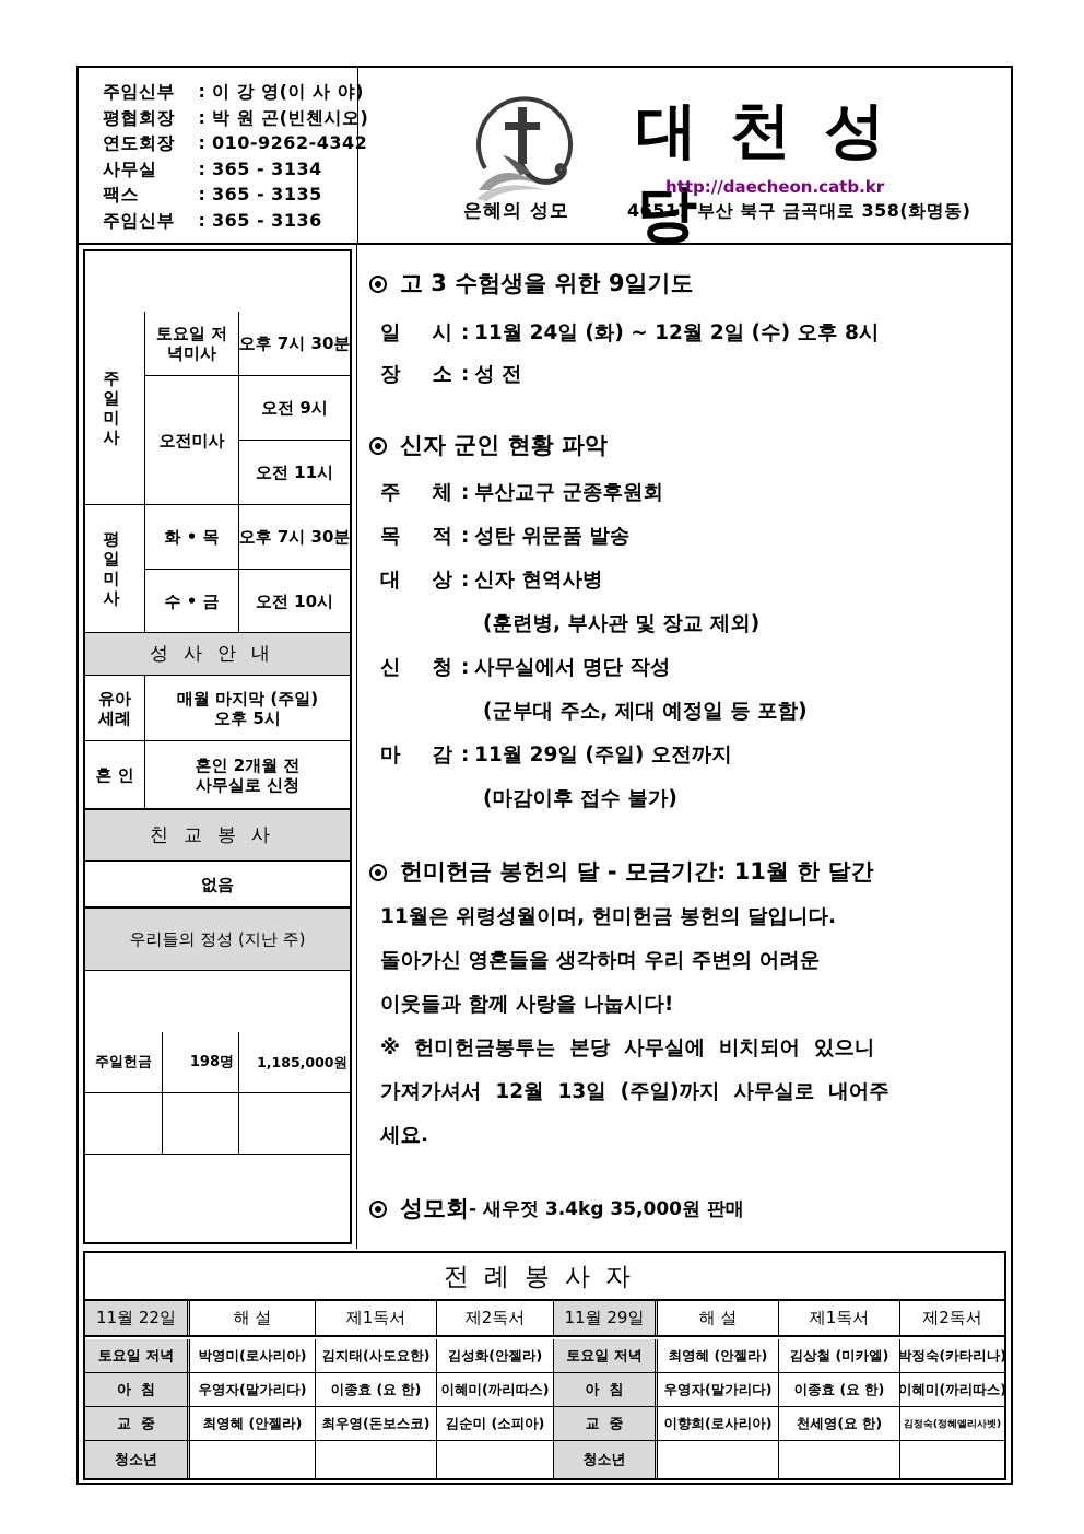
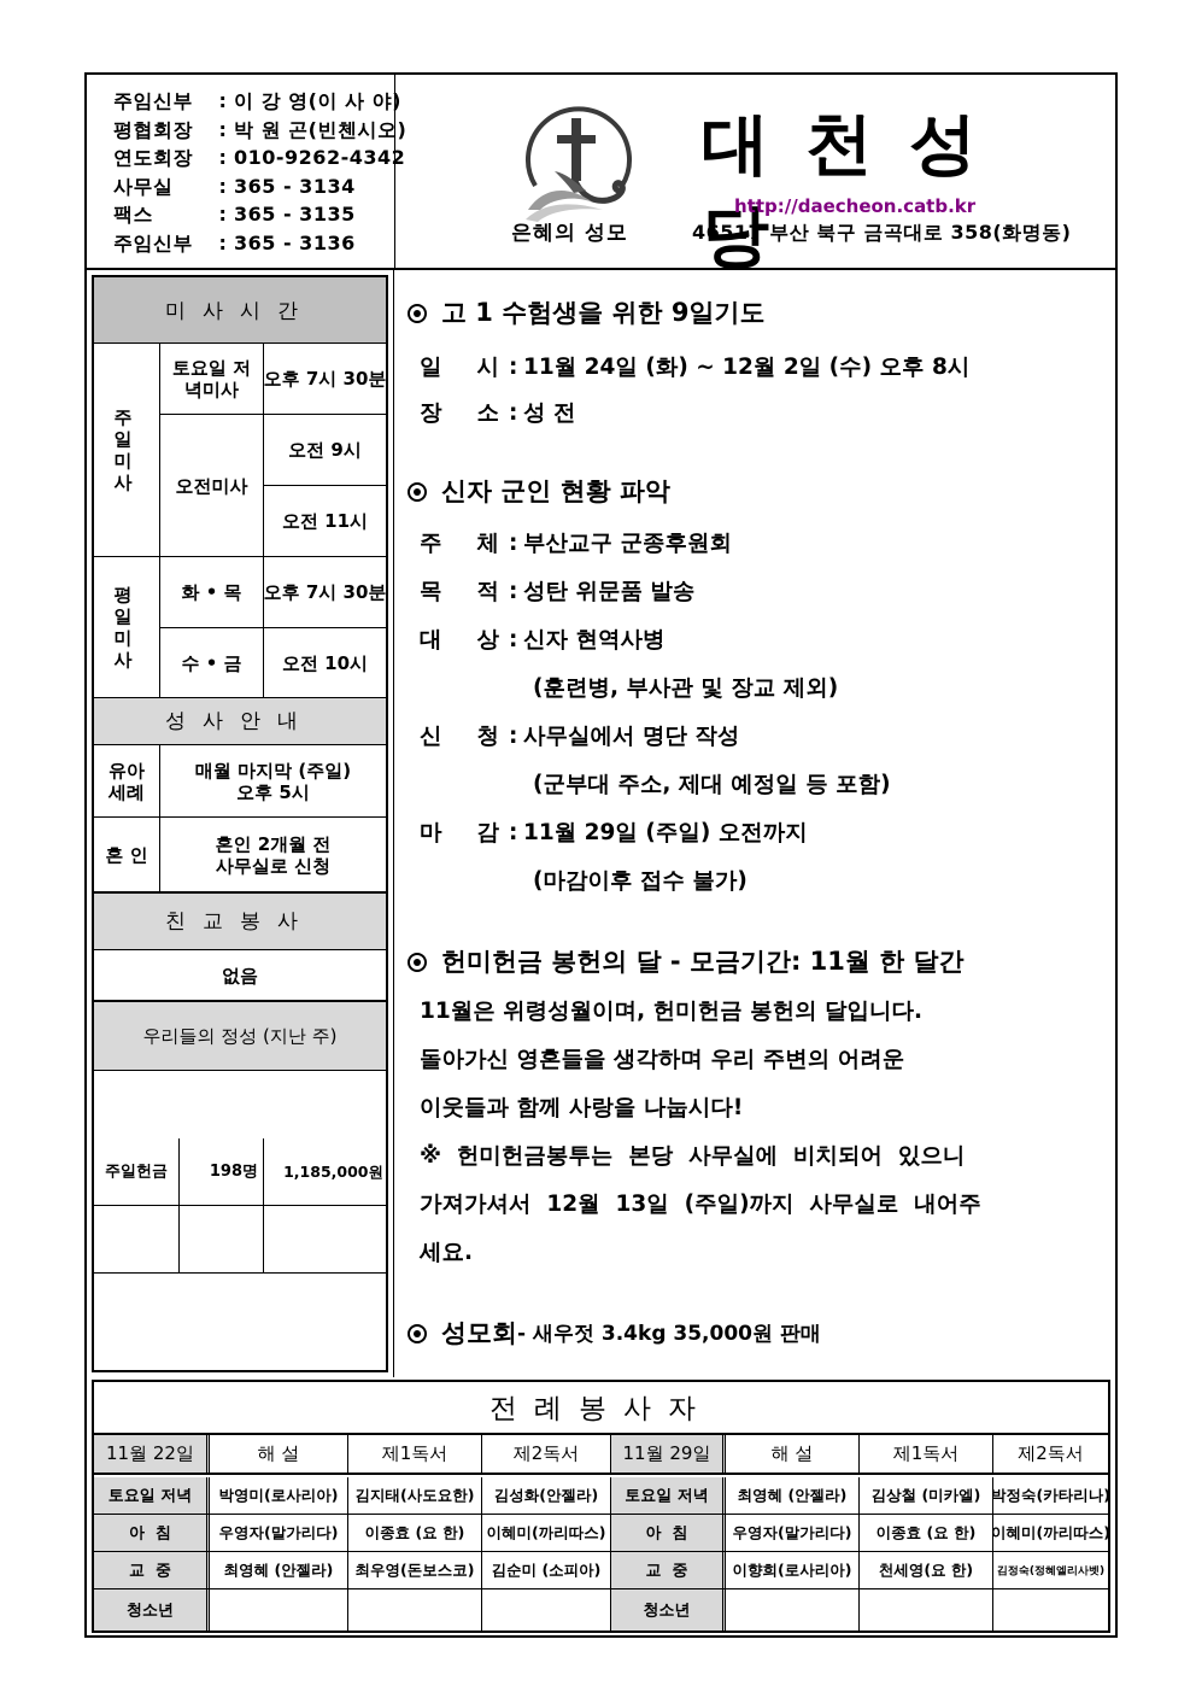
  주임신부
  :
  이 강 영(이 사 야)
  평협회장
  :
  박 원 곤(빈첸시오)
  연도회장
  :
  010-9262-4342
  사무실
  :
  365 - 3134
  팩스
  :
  365 - 3135
  주임신부
  :
  365 - 3136
  은혜의 성모
  대천성당
  http://daecheon.catb.kr
  46517 부산 북구 금곡대로 358(화명동)
+ 미사시간
  주 일 미 사
  토요일 저녁미사
  오후 7시 30분
  오전미사
  오전 9시
  오전 11시
  평 일 미 사
  화 • 목
  오후 7시 30분
  수 • 금
  오전 10시
  성사안내
  유아 세례
  매월 마지막 (주일) 오후 5시
  혼 인
  혼인 2개월 전 사무실로 신청
  친교봉사
  없음
  우리들의 정성 (지난 주)
  주일헌금
  198명
  1,185,000원
- 고 3 수험생을 위한 9일기도
+ 고 1 수험생을 위한 9일기도
  일 시 : 11월 24일 (화) ~ 12월 2일 (수) 오후 8시
  장 소 : 성 전
  신자 군인 현황 파악
  주 체 : 부산교구 군종후원회
  목 적 : 성탄 위문품 발송
  대 상 : 신자 현역사병
  (훈련병, 부사관 및 장교 제외)
  신 청 : 사무실에서 명단 작성
  (군부대 주소, 제대 예정일 등 포함)
  마 감 : 11월 29일 (주일) 오전까지
  (마감이후 접수 불가)
  헌미헌금 봉헌의 달 - 모금기간: 11월 한 달간
  11월은 위령성월이며, 헌미헌금 봉헌의 달입니다.
  돌아가신 영혼들을 생각하며 우리 주변의 어려운
  이웃들과 함께 사랑을 나눕시다!
  ※ 헌미헌금봉투는 본당 사무실에 비치되어 있으니
  가져가셔서 12월 13일 (주일)까지 사무실로 내어주
  세요.
  성모회
  - 새우젓 3.4kg 35,000원 판매
  전례봉사자
  11월 22일
  해 설
  제1독서
  제2독서
  11월 29일
  해 설
  제1독서
  제2독서
  토요일 저녁
  박영미(로사리아)
  김지태(사도요한)
  김성화(안젤라)
  토요일 저녁
  최영혜 (안젤라)
  김상철 (미카엘)
  박정숙(카타리나)
  아 침
  우영자(말가리다)
  이종효 (요 한)
  이혜미(까리따스)
  아 침
  우영자(말가리다)
  이종효 (요 한)
  이혜미(까리따스)
  교 중
  최영혜 (안젤라)
  최우영(돈보스코)
  김순미 (소피아)
  교 중
  이향희(로사리아)
  천세영(요 한)
  김정숙(정혜엘리사벳)
  청소년
  청소년
